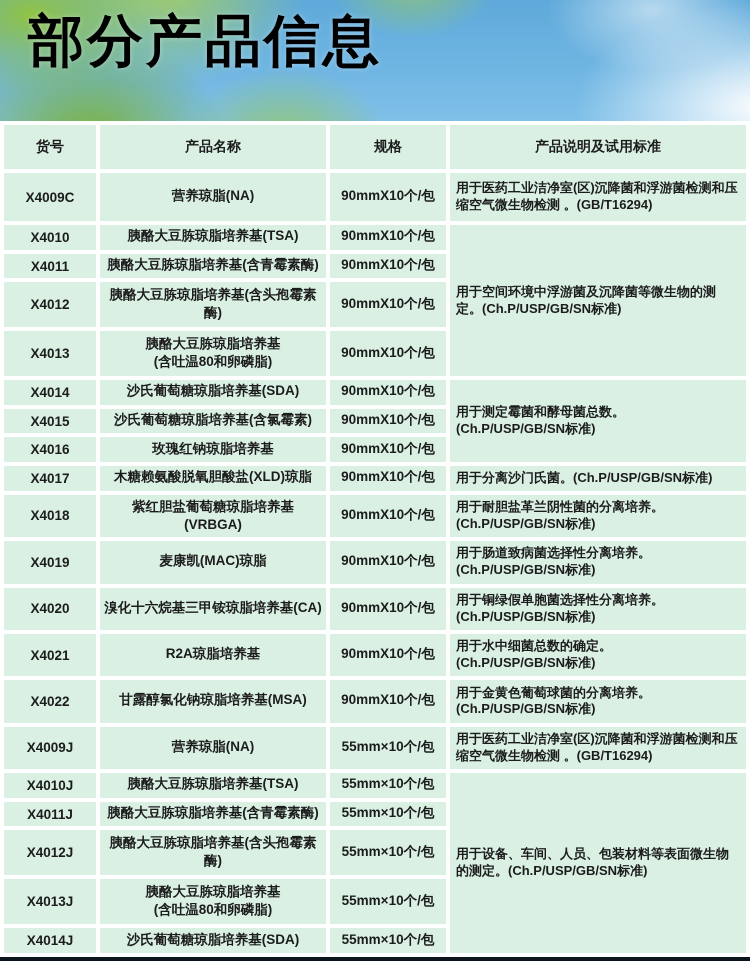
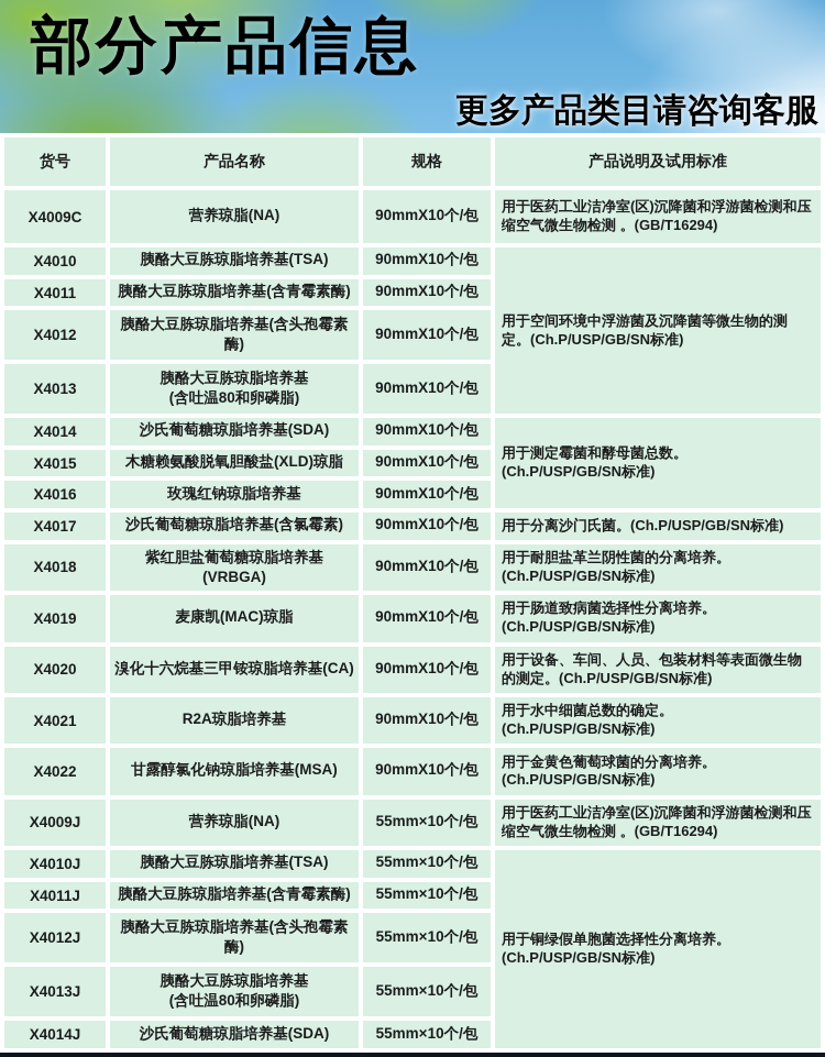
  部分产品信息
+ 更多产品类目请咨询客服
  货号	产品名称	规格	产品说明及试用标准
  X4009C	营养琼脂(NA)	90mmX10个/包	用于医药工业洁净室(区)沉降菌和浮游菌检测和压缩空气微生物检测 。(GB/T16294)
  X4010	胰酪大豆胨琼脂培养基(TSA)	90mmX10个/包	用于空间环境中浮游菌及沉降菌等微生物的测定。(Ch.P/USP/GB/SN标准)
  X4011	胰酪大豆胨琼脂培养基(含青霉素酶)	90mmX10个/包
  X4012	胰酪大豆胨琼脂培养基(含头孢霉素酶)	90mmX10个/包
  X4013	胰酪大豆胨琼脂培养基 (含吐温80和卵磷脂)	90mmX10个/包
  X4014	沙氏葡萄糖琼脂培养基(SDA)	90mmX10个/包	用于测定霉菌和酵母菌总数。 (Ch.P/USP/GB/SN标准)
- X4015	沙氏葡萄糖琼脂培养基(含氯霉素)	90mmX10个/包
+ X4015	木糖赖氨酸脱氧胆酸盐(XLD)琼脂	90mmX10个/包
  X4016	玫瑰红钠琼脂培养基	90mmX10个/包
- X4017	木糖赖氨酸脱氧胆酸盐(XLD)琼脂	90mmX10个/包	用于分离沙门氏菌。(Ch.P/USP/GB/SN标准)
+ X4017	沙氏葡萄糖琼脂培养基(含氯霉素)	90mmX10个/包	用于分离沙门氏菌。(Ch.P/USP/GB/SN标准)
  X4018	紫红胆盐葡萄糖琼脂培养基(VRBGA)	90mmX10个/包	用于耐胆盐革兰阴性菌的分离培养。 (Ch.P/USP/GB/SN标准)
  X4019	麦康凯(MAC)琼脂	90mmX10个/包	用于肠道致病菌选择性分离培养。 (Ch.P/USP/GB/SN标准)
- X4020	溴化十六烷基三甲铵琼脂培养基(CA)	90mmX10个/包	用于铜绿假单胞菌选择性分离培养。 (Ch.P/USP/GB/SN标准)
+ X4020	溴化十六烷基三甲铵琼脂培养基(CA)	90mmX10个/包	用于设备、车间、人员、包装材料等表面微生物的测定。(Ch.P/USP/GB/SN标准)
  X4021	R2A琼脂培养基	90mmX10个/包	用于水中细菌总数的确定。 (Ch.P/USP/GB/SN标准)
  X4022	甘露醇氯化钠琼脂培养基(MSA)	90mmX10个/包	用于金黄色葡萄球菌的分离培养。 (Ch.P/USP/GB/SN标准)
  X4009J	营养琼脂(NA)	55mm×10个/包	用于医药工业洁净室(区)沉降菌和浮游菌检测和压缩空气微生物检测 。(GB/T16294)
- X4010J	胰酪大豆胨琼脂培养基(TSA)	55mm×10个/包	用于设备、车间、人员、包装材料等表面微生物的测定。(Ch.P/USP/GB/SN标准)
+ X4010J	胰酪大豆胨琼脂培养基(TSA)	55mm×10个/包	用于铜绿假单胞菌选择性分离培养。 (Ch.P/USP/GB/SN标准)
  X4011J	胰酪大豆胨琼脂培养基(含青霉素酶)	55mm×10个/包
  X4012J	胰酪大豆胨琼脂培养基(含头孢霉素酶)	55mm×10个/包
  X4013J	胰酪大豆胨琼脂培养基 (含吐温80和卵磷脂)	55mm×10个/包
  X4014J	沙氏葡萄糖琼脂培养基(SDA)	55mm×10个/包
